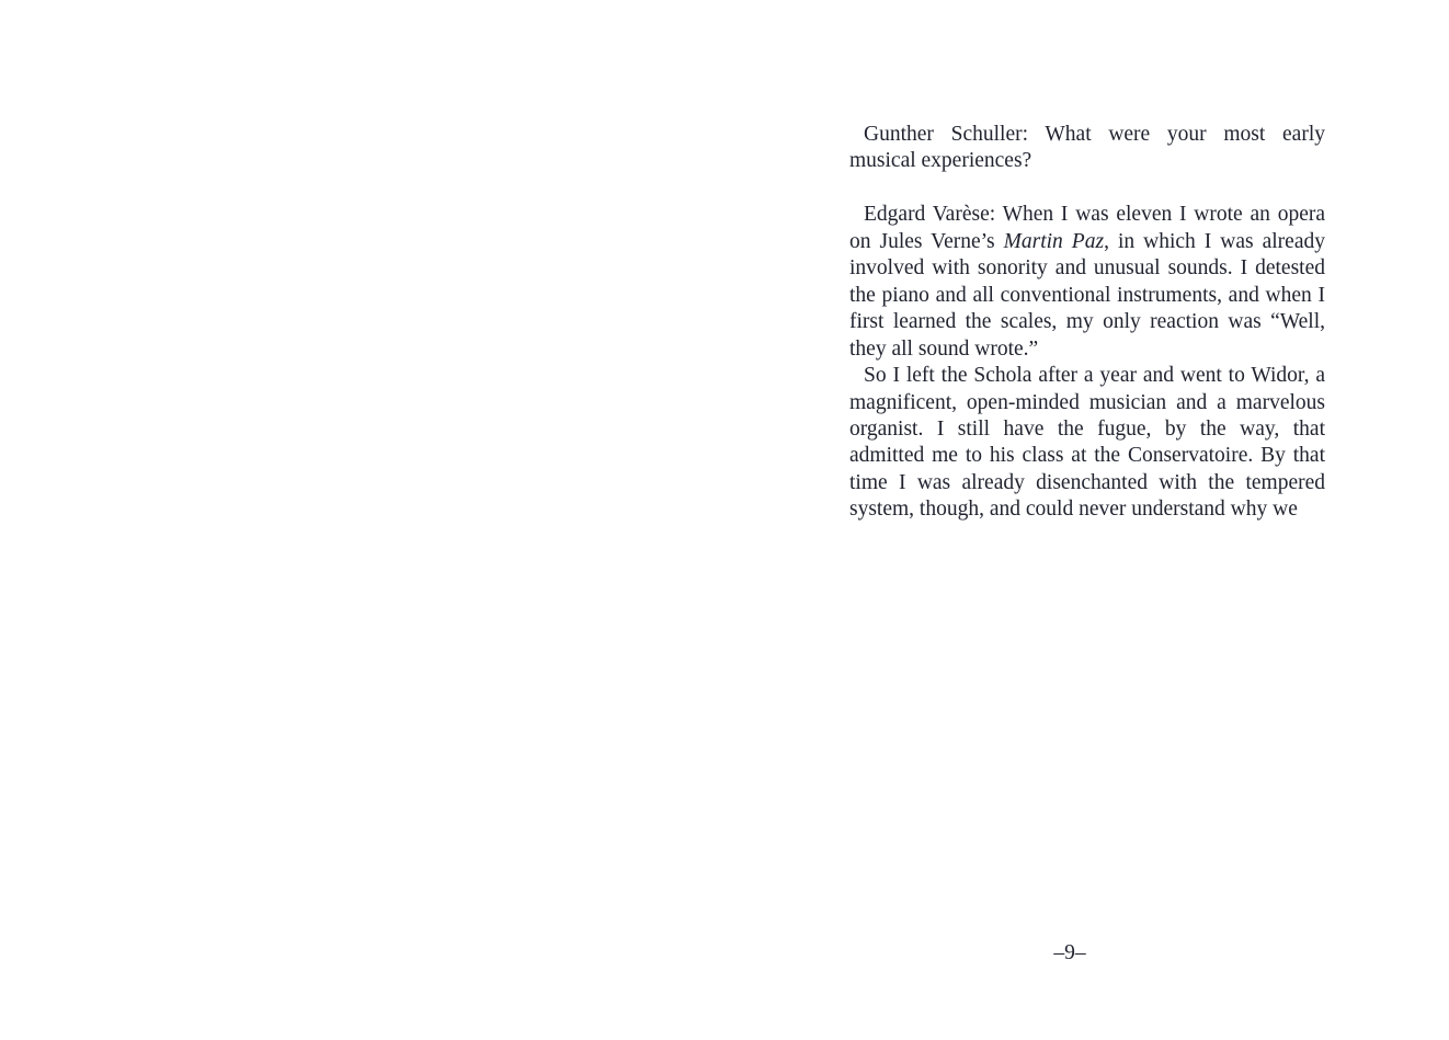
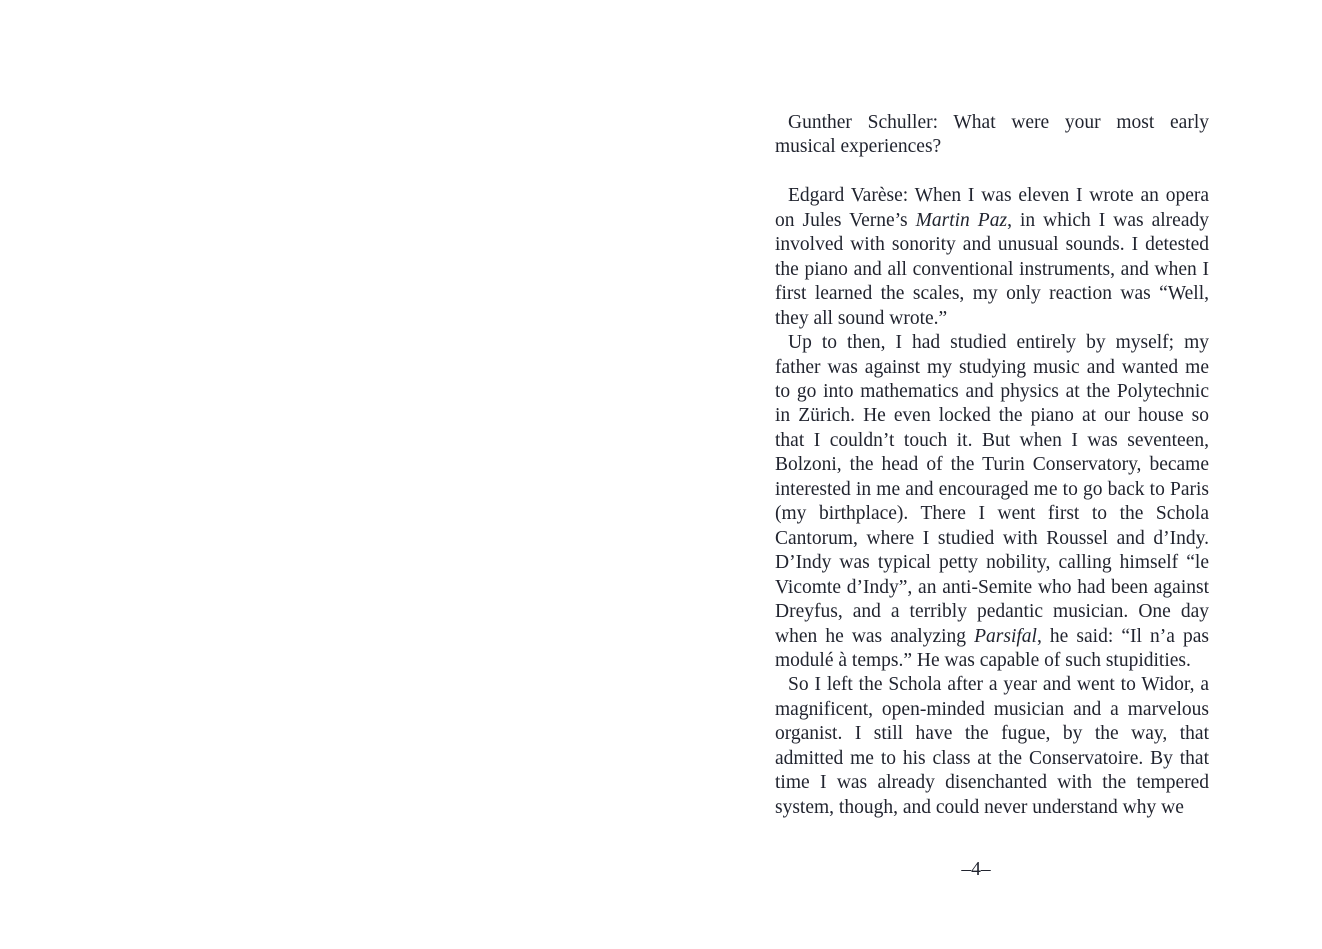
  Gunther Schuller: What were your most early musical experiences?
  Edgard Varèse: When I was eleven I wrote an opera on Jules Verne’s Martin Paz, in which I was already involved with sonority and unusual sounds. I detested the piano and all conventional instruments, and when I first learned the scales, my only reaction was “Well, they all sound wrote.”
+ Up to then, I had studied entirely by myself; my father was against my studying music and wanted me to go into mathematics and physics at the Polytechnic in Zürich. He even locked the piano at our house so that I couldn’t touch it. But when I was seventeen, Bolzoni, the head of the Turin Conservatory, became interested in me and encouraged me to go back to Paris (my birthplace). There I went first to the Schola Cantorum, where I studied with Roussel and d’Indy. D’Indy was typical petty nobility, calling himself “le Vicomte d’Indy”, an anti-Semite who had been against Dreyfus, and a terribly pedantic musician. One day when he was analyzing Parsifal, he said: “Il n’a pas modulé à temps.” He was capable of such stupidities.
  So I left the Schola after a year and went to Widor, a magnificent, open-minded musician and a marvelous organist. I still have the fugue, by the way, that admitted me to his class at the Conservatoire. By that time I was already disenchanted with the tempered system, though, and could never understand why we
- –9–
+ –4–
